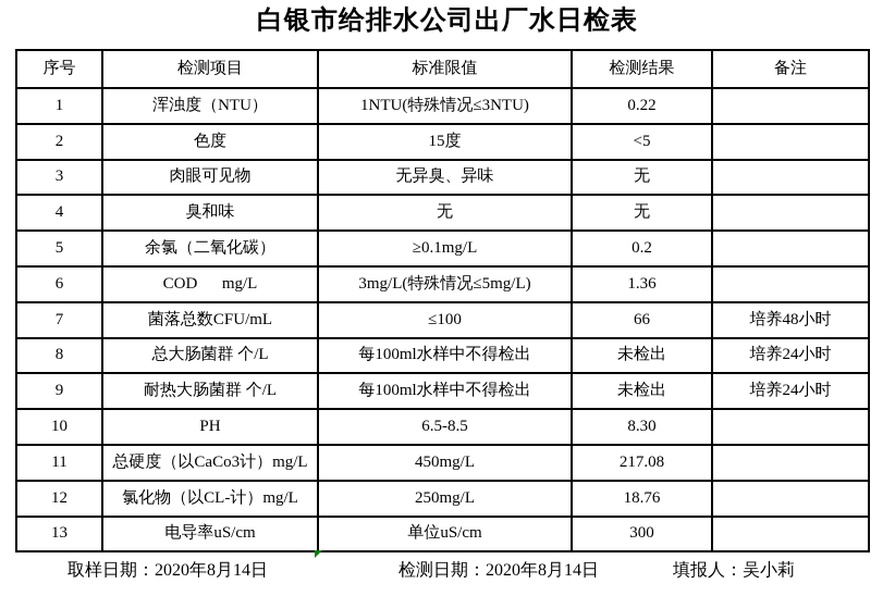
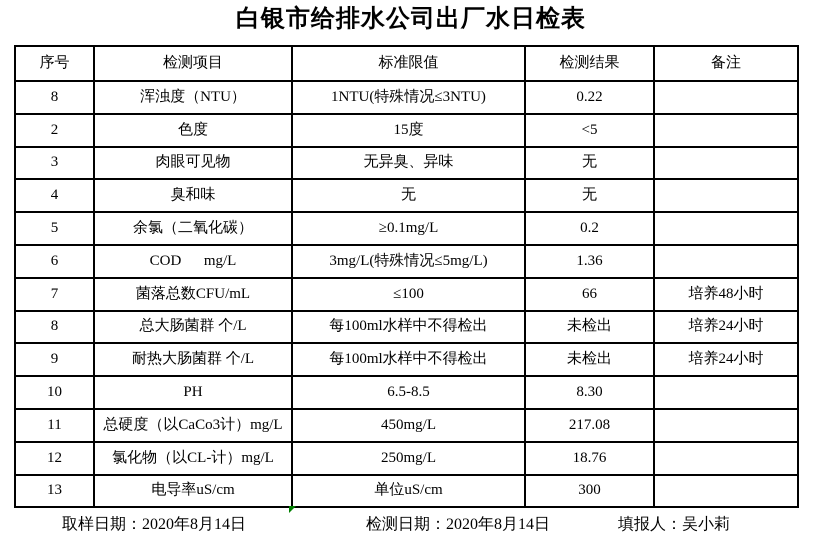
  白银市给排水公司出厂水日检表
  序号	检测项目	标准限值	检测结果	备注
- 1	浑浊度（NTU）	1NTU(特殊情况≤3NTU)	0.22
+ 8	浑浊度（NTU）	1NTU(特殊情况≤3NTU)	0.22
  2	色度	15度	<5
  3	肉眼可见物	无异臭、异味	无
  4	臭和味	无	无
  5	余氯（二氧化碳）	≥0.1mg/L	0.2
  6	COD mg/L	3mg/L(特殊情况≤5mg/L)	1.36
  7	菌落总数CFU/mL	≤100	66	培养48小时
  8	总大肠菌群 个/L	每100ml水样中不得检出	未检出	培养24小时
  9	耐热大肠菌群 个/L	每100ml水样中不得检出	未检出	培养24小时
  10	PH	6.5-8.5	8.30
  11	总硬度（以CaCo3计）mg/L	450mg/L	217.08
  12	氯化物（以CL-计）mg/L	250mg/L	18.76
  13	电导率uS/cm	单位uS/cm	300
  取样日期：2020年8月14日
  检测日期：2020年8月14日
  填报人：吴小莉
